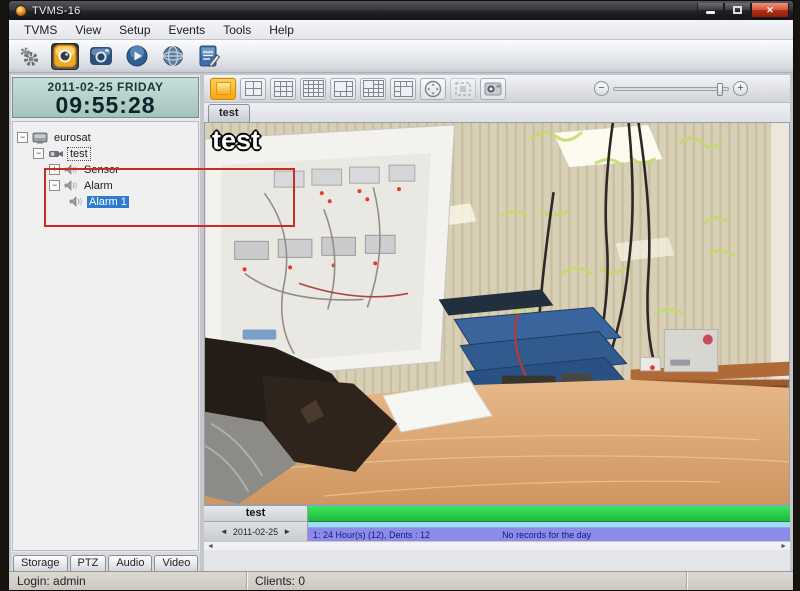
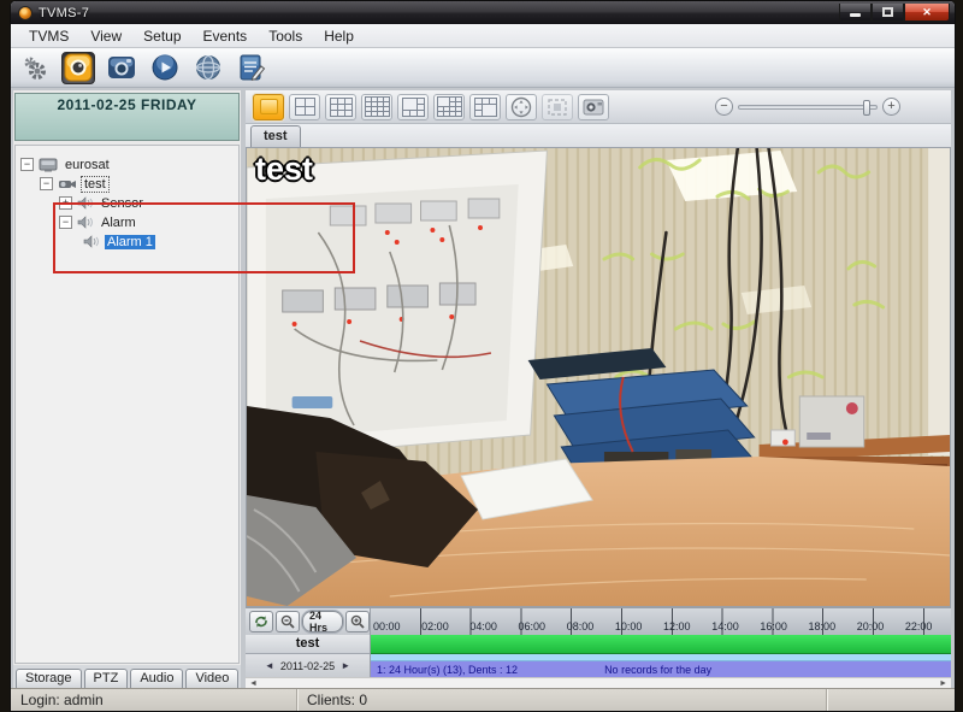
- TVMS-16
+ TVMS-7
  ✕
  TVMS
  View
  Setup
  Events
  Tools
  Help
  2011-02-25 FRIDAY
- 09:55:28
  −
  eurosat
  −
  test
  +
  Sensor
  −
  Alarm
  Alarm 1
  Storage
  PTZ
  Audio
  Video
  −
  +
  test
  test
+ 24 Hrs
+ 00:00
+ 02:00
+ 04:00
+ 06:00
+ 08:00
+ 10:00
+ 12:00
+ 14:00
+ 16:00
+ 18:00
+ 20:00
+ 22:00
  test
  ◄
  2011-02-25
  ►
- 1: 24 Hour(s) (12), Dents : 12
+ 1: 24 Hour(s) (13), Dents : 12
  No records for the day
  Login: admin
  Clients: 0
